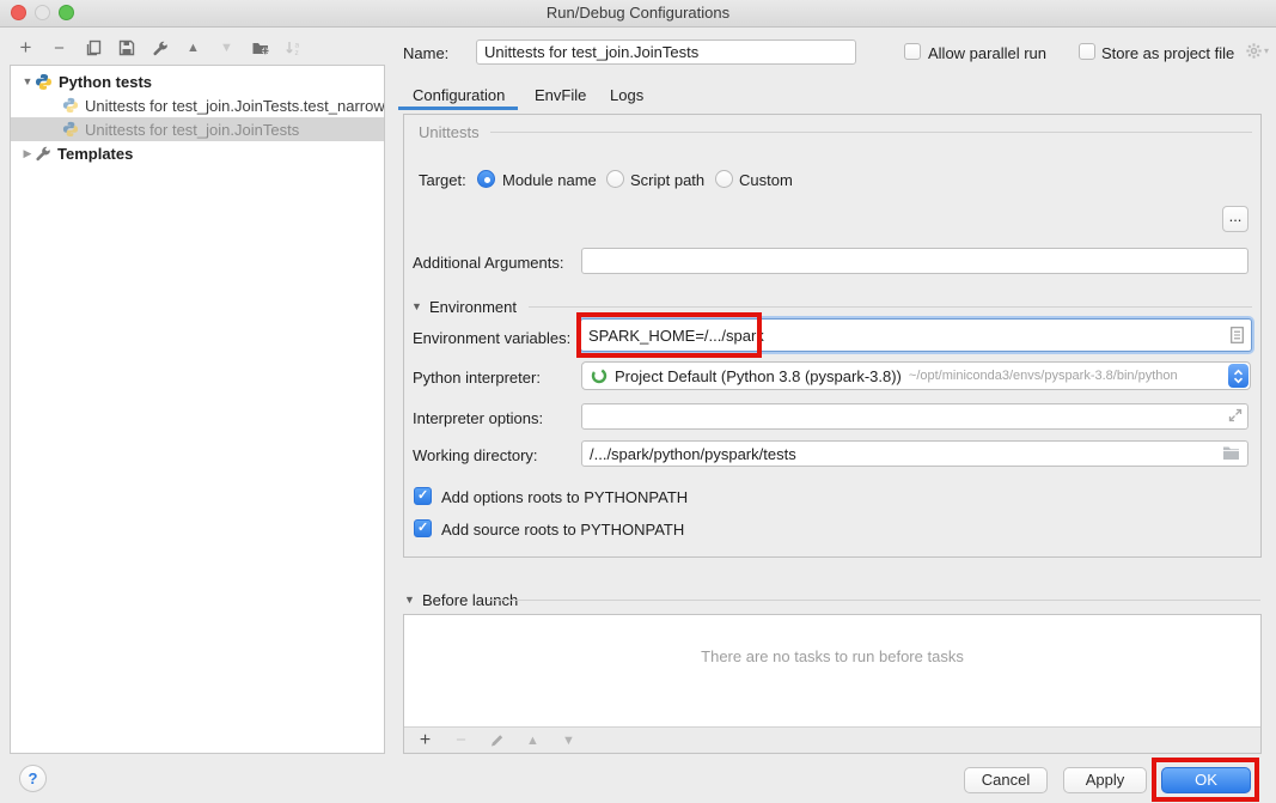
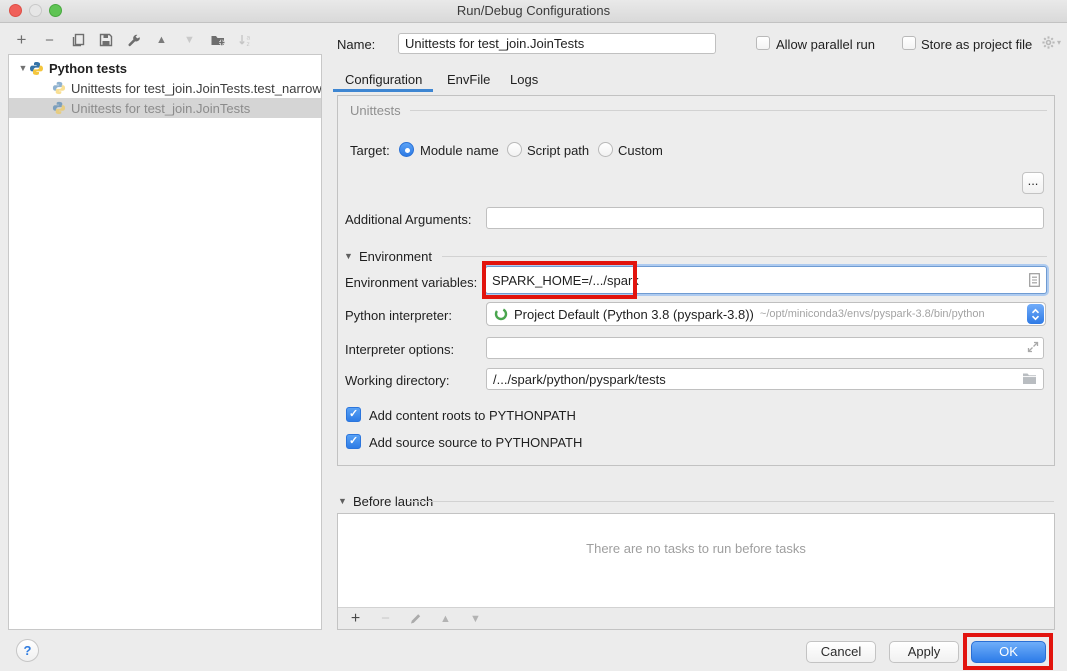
  Run/Debug Configurations
  +
  −
  ▲
  ▼
  ▼
  Python tests
  Unittests for test_join.JoinTests.test_narrow
  Unittests for test_join.JoinTests
- ▶
- Templates
  Name:
  Unittests for test_join.JoinTests
  Allow parallel run
  Store as project file
  ▾
  Configuration
  EnvFile
  Logs
  Unittests
  Target:
  Module name
  Script path
  Custom
  ...
  Additional Arguments:
  ▼
  Environment
  Environment variables:
  SPARK_HOME=/.../spark
  Python interpreter:
  Project Default (Python 3.8 (pyspark-3.8))
  ~/opt/miniconda3/envs/pyspark-3.8/bin/python
  Interpreter options:
  Working directory:
  /.../spark/python/pyspark/tests
- Add options roots to PYTHONPATH
+ Add content roots to PYTHONPATH
- Add source roots to PYTHONPATH
+ Add source source to PYTHONPATH
  ▼
  There are no tasks to run before tasks
  +
  ▲
  ▼
  ?
  Cancel
  Apply
  OK
